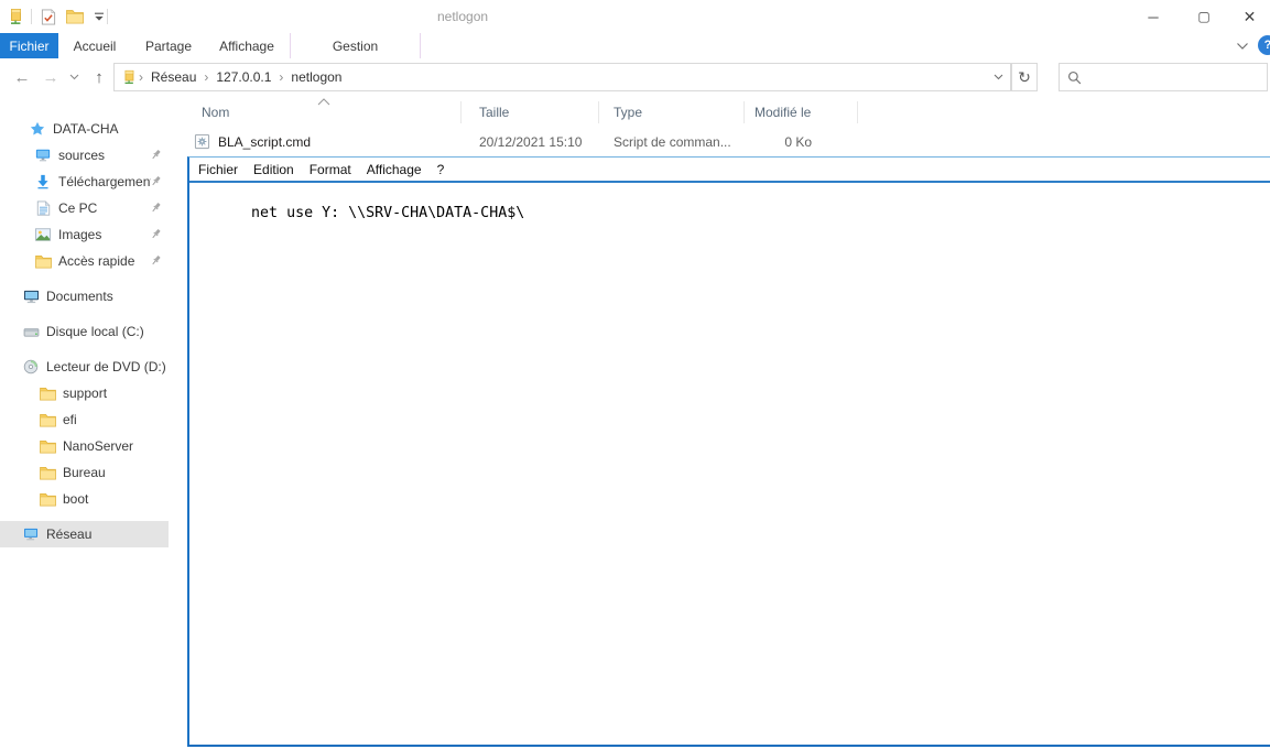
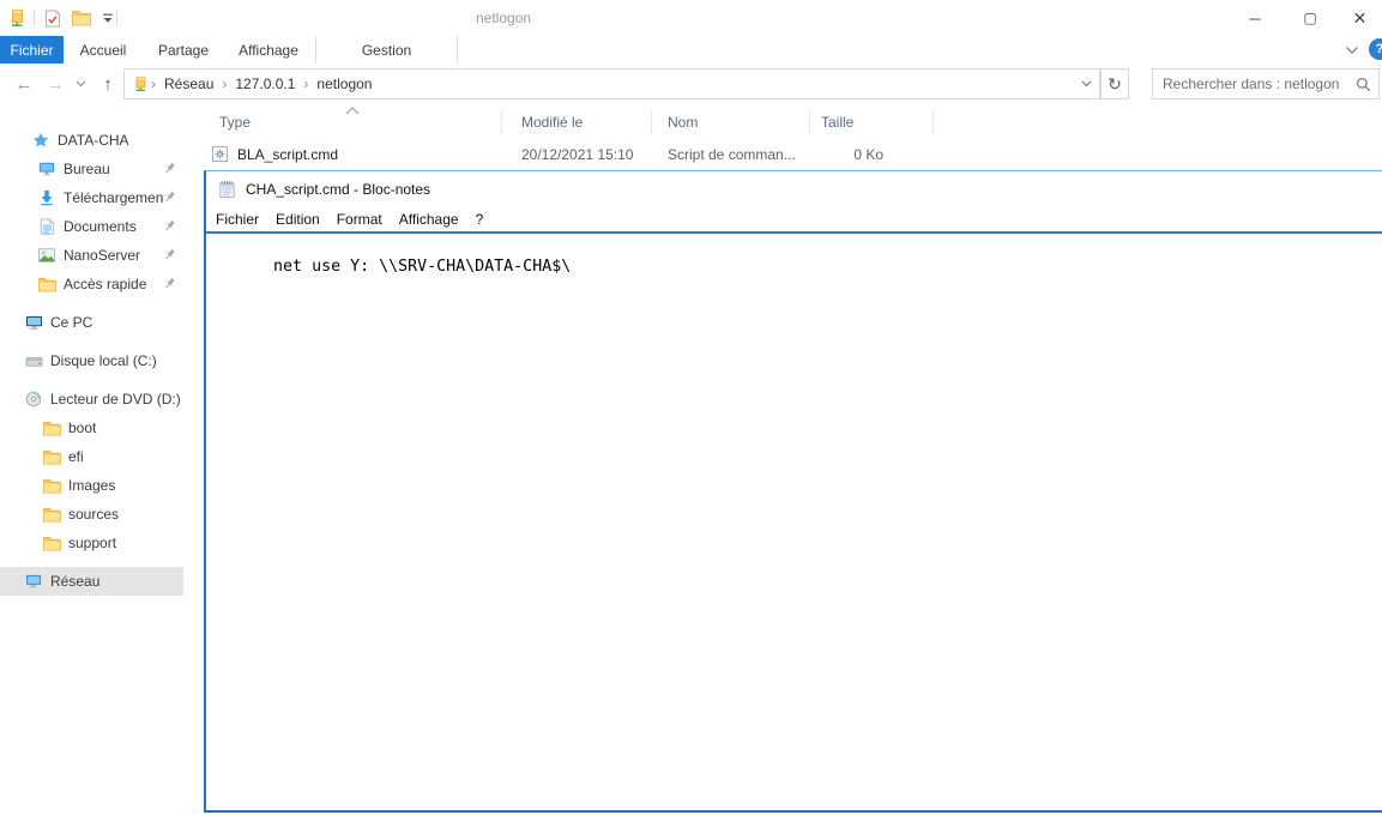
  netlogon
  ─
  ▢
  ✕
  Fichier
  Accueil
  Partage
  Affichage
  Gestion
  ?
  ←
  →
  ↑
  ›
  Réseau
  ›
  127.0.0.1
  ›
  netlogon
  ↻
+ Rechercher dans : netlogon
  DATA-CHA
- sources
+ Bureau
  Téléchargemen
- Ce PC
+ Documents
- Images
+ NanoServer
  Accès rapide
- Documents
+ Ce PC
  Disque local (C:)
  Lecteur de DVD (D:)
- support
+ boot
  efi
- NanoServer
+ Images
- Bureau
+ sources
- boot
+ support
  Réseau
- Nom
+ Type
- Taille
+ Modifié le
- Type
+ Nom
- Modifié le
+ Taille
  BLA_script.cmd
  20/12/2021 15:10
  Script de comman...
  0 Ko
+ CHA_script.cmd - Bloc-notes
  Fichier
  Edition
  Format
  Affichage
  ?
  net use Y: \\SRV-CHA\DATA-CHA$\
